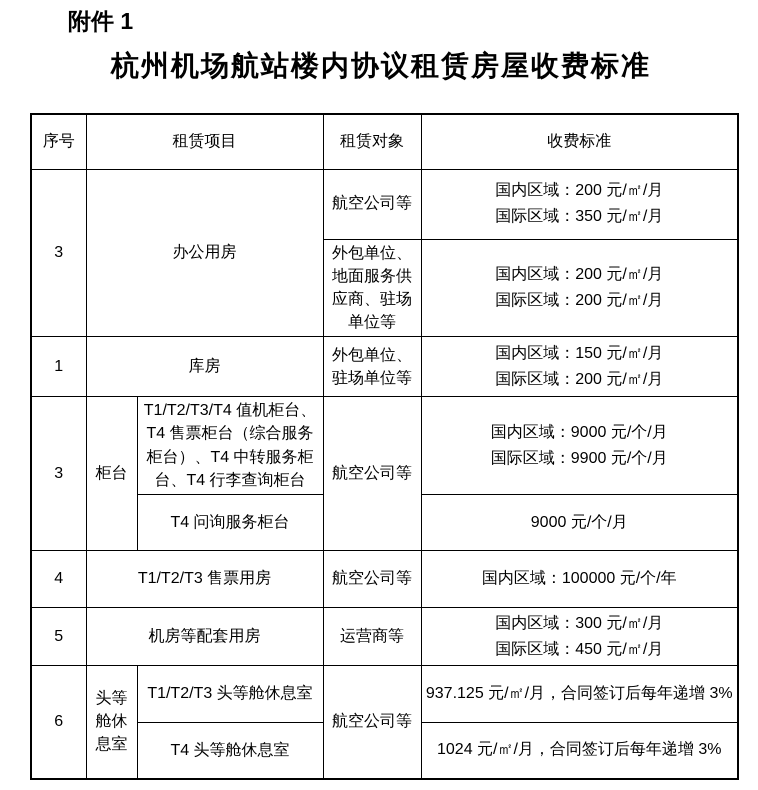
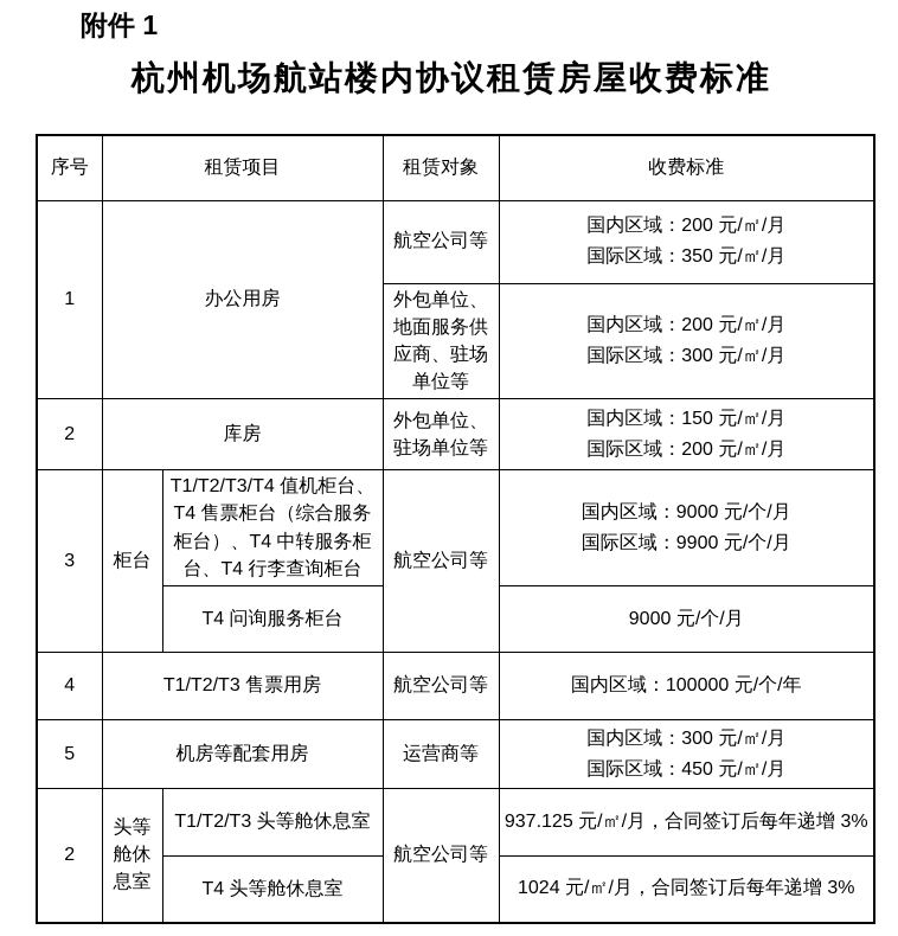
  附件 1
  杭州机场航站楼内协议租赁房屋收费标准
  序号	租赁项目	租赁对象	收费标准
- 3	办公用房	航空公司等	国内区域：200 元/㎡/月 国际区域：350 元/㎡/月
+ 1	办公用房	航空公司等	国内区域：200 元/㎡/月 国际区域：350 元/㎡/月
- 外包单位、地面服务供应商、驻场单位等	国内区域：200 元/㎡/月 国际区域：200 元/㎡/月
+ 外包单位、地面服务供应商、驻场单位等	国内区域：200 元/㎡/月 国际区域：300 元/㎡/月
- 1	库房	外包单位、驻场单位等	国内区域：150 元/㎡/月 国际区域：200 元/㎡/月
+ 2	库房	外包单位、驻场单位等	国内区域：150 元/㎡/月 国际区域：200 元/㎡/月
  3	柜台	T1/T2/T3/T4 值机柜台、T4 售票柜台（综合服务柜台）、T4 中转服务柜台、T4 行李查询柜台	航空公司等	国内区域：9000 元/个/月 国际区域：9900 元/个/月
  T4 问询服务柜台	9000 元/个/月
  4	T1/T2/T3 售票用房	航空公司等	国内区域：100000 元/个/年
  5	机房等配套用房	运营商等	国内区域：300 元/㎡/月 国际区域：450 元/㎡/月
- 6	头等舱休息室	T1/T2/T3 头等舱休息室	航空公司等	937.125 元/㎡/月，合同签订后每年递增 3%
+ 2	头等舱休息室	T1/T2/T3 头等舱休息室	航空公司等	937.125 元/㎡/月，合同签订后每年递增 3%
  T4 头等舱休息室	1024 元/㎡/月，合同签订后每年递增 3%
